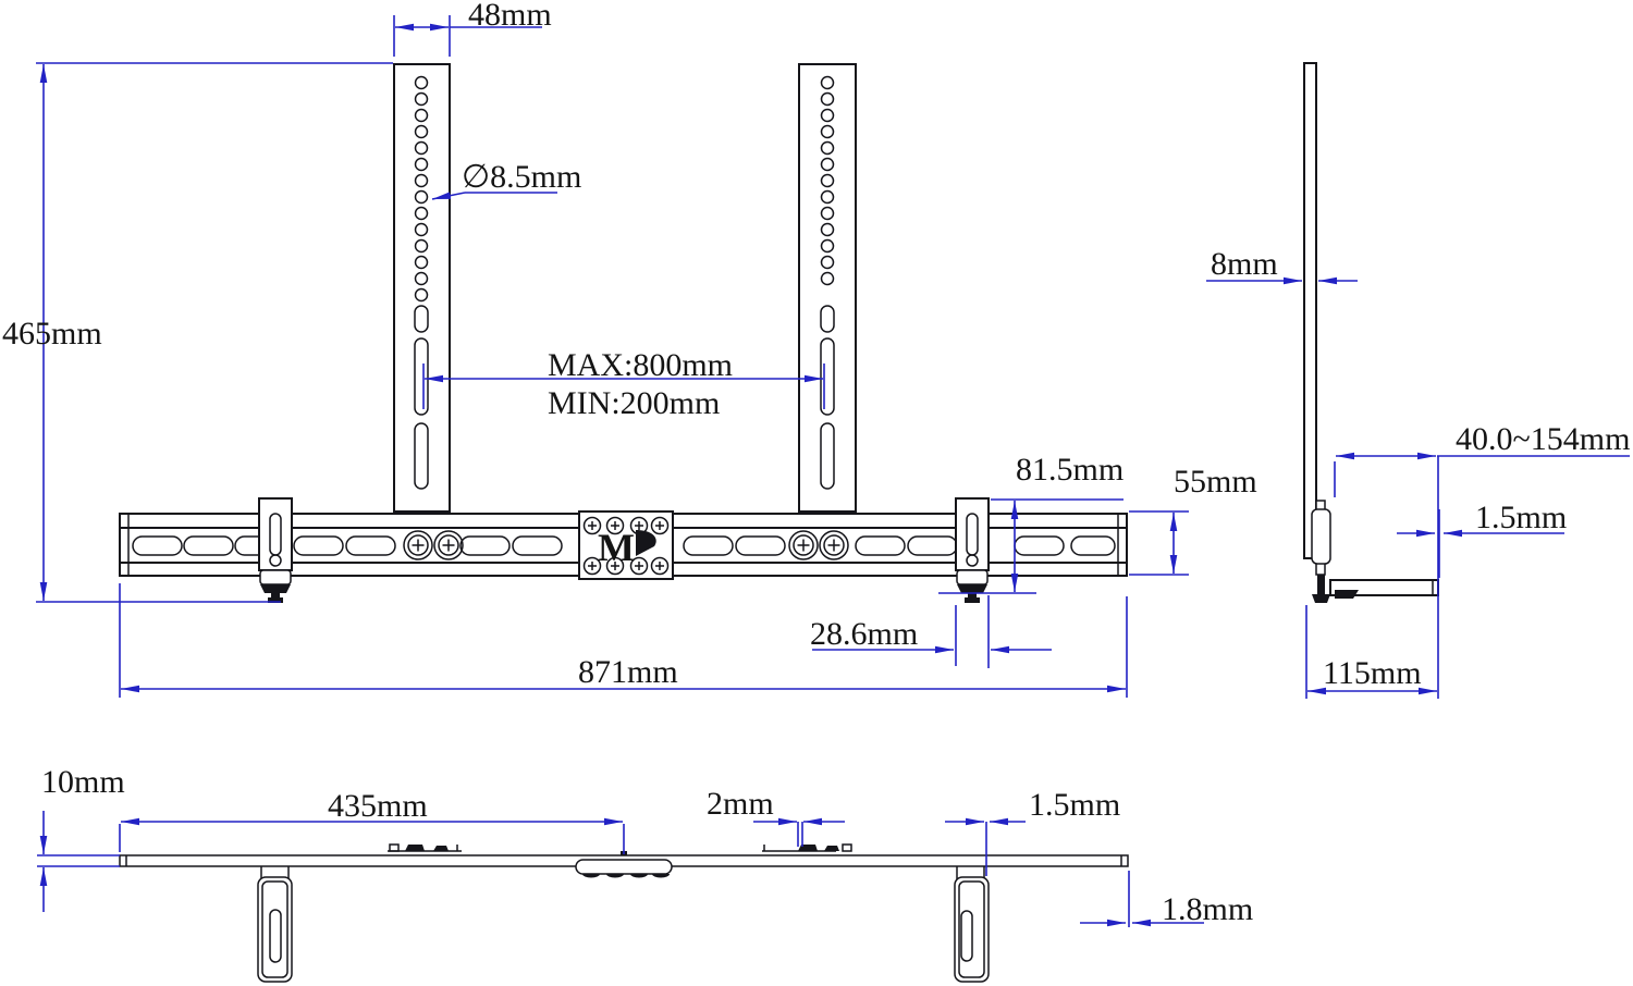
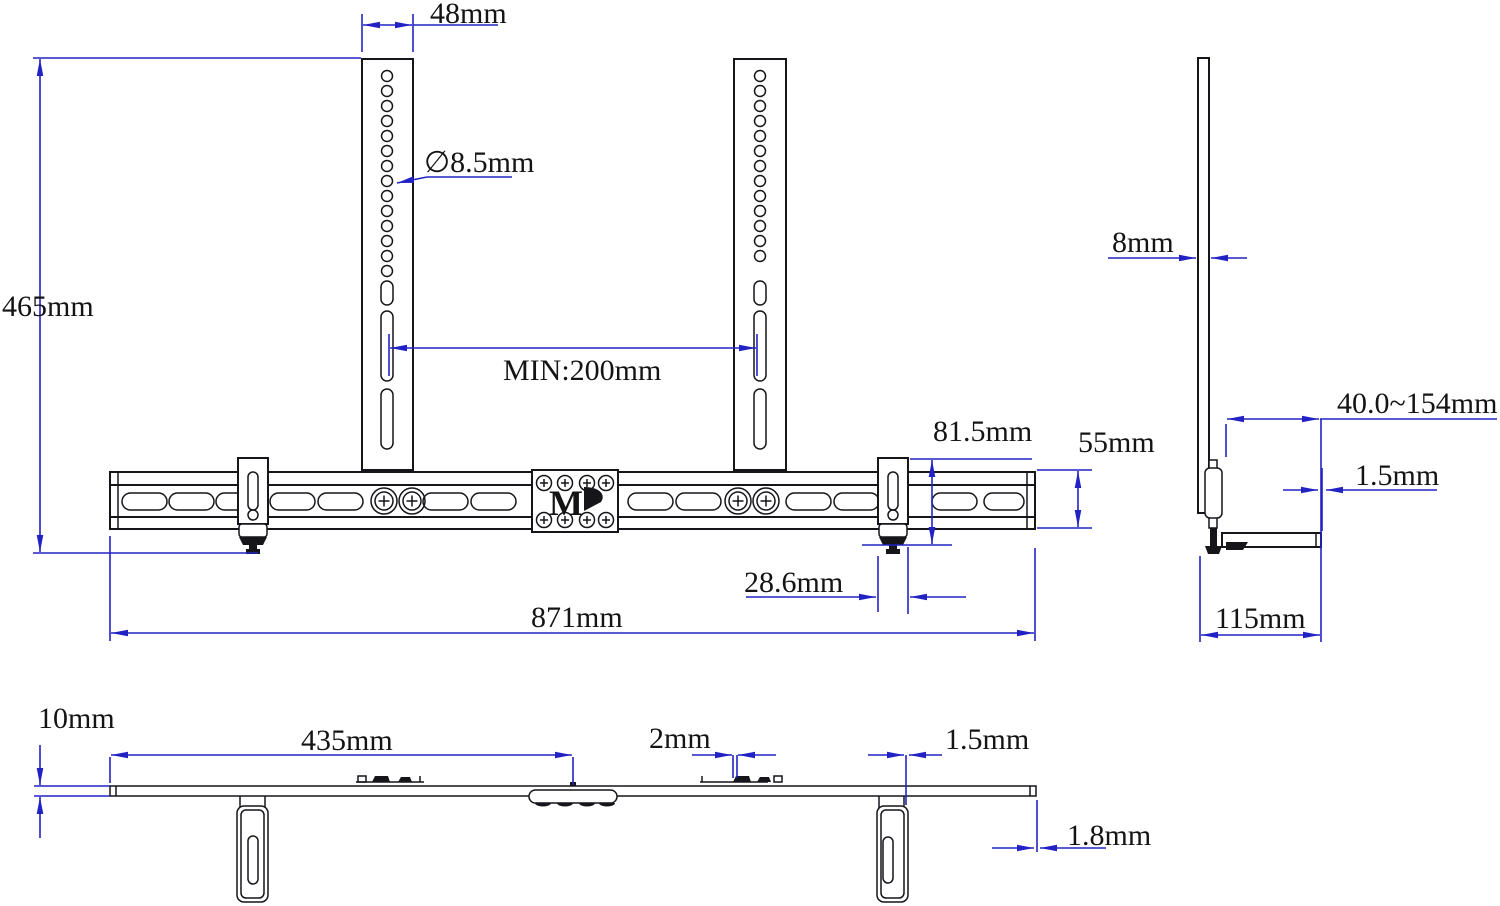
  M
  48mm
  465mm
  ∅8.5mm
- MAX:800mm
  MIN:200mm
  81.5mm
  55mm
  28.6mm
  871mm
  8mm
  40.0~154mm
  1.5mm
  115mm
  10mm
  435mm
  2mm
  1.5mm
  1.8mm
